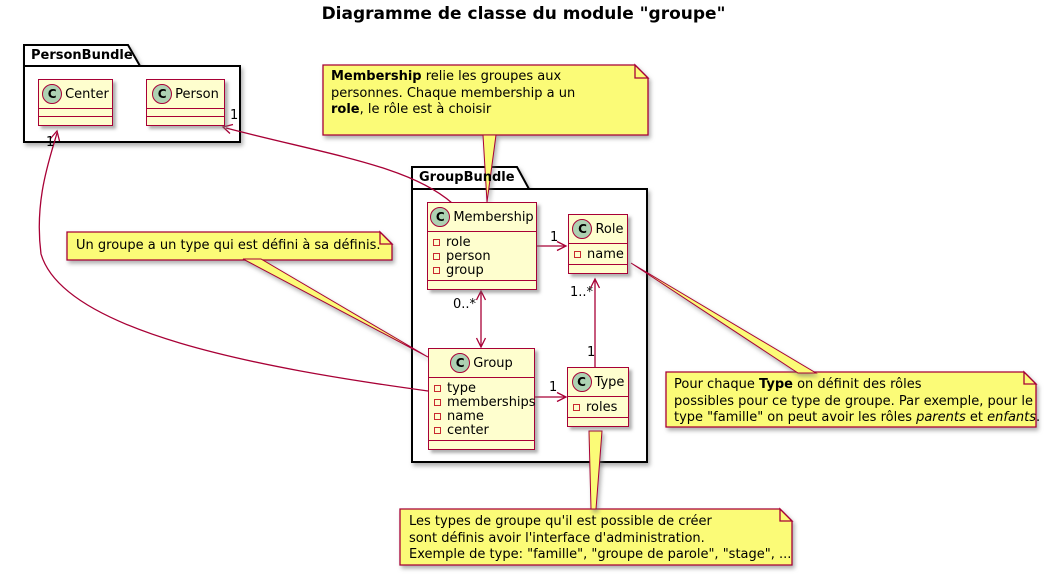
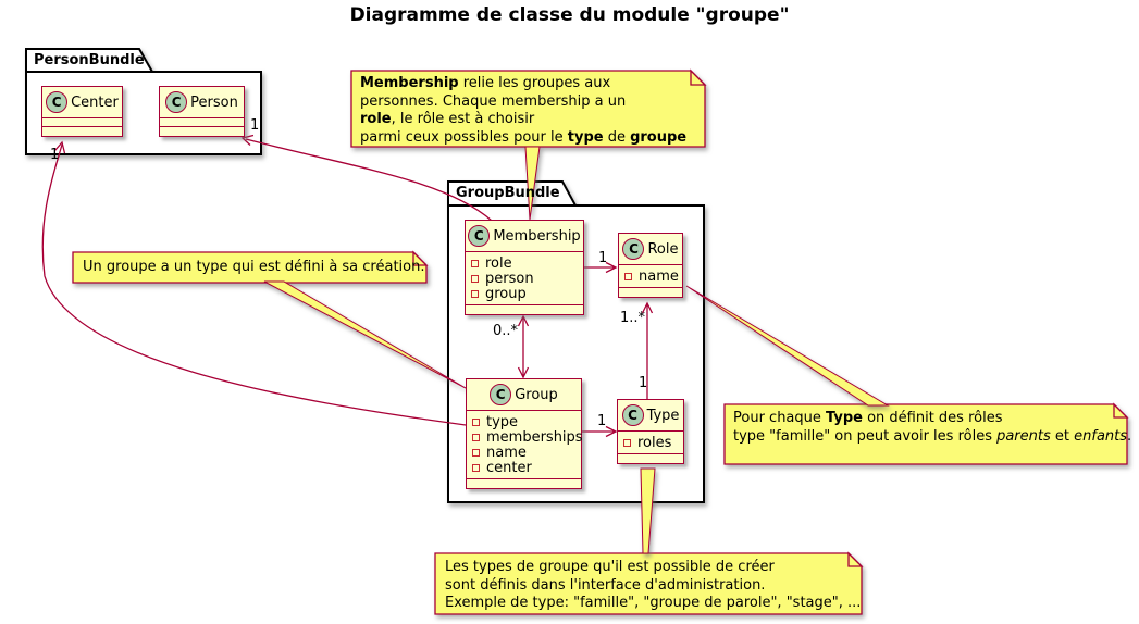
  1
  0..*
  1..*
  1
  1
  1
  1
  Diagramme de classe du module "groupe"
  PersonBundle
  GroupBundle
  C
  Center
  C
  Person
  C
  Membership
  role
  person
  group
  C
  Role
  name
  C
  Group
  type
  memberships
  name
  center
  C
  Type
  roles
  Membership relie les groupes aux
  personnes. Chaque membership a un
  role, le rôle est à choisir
+ parmi ceux possibles pour le type de groupe
- Un groupe a un type qui est défini à sa définis.
+ Un groupe a un type qui est défini à sa création.
  Pour chaque Type on définit des rôles
- possibles pour ce type de groupe. Par exemple, pour le
  type "famille" on peut avoir les rôles parents et enfants.
  Les types de groupe qu'il est possible de créer
- sont définis avoir l'interface d'administration.
+ sont définis dans l'interface d'administration.
  Exemple de type: "famille", "groupe de parole", "stage", ...
